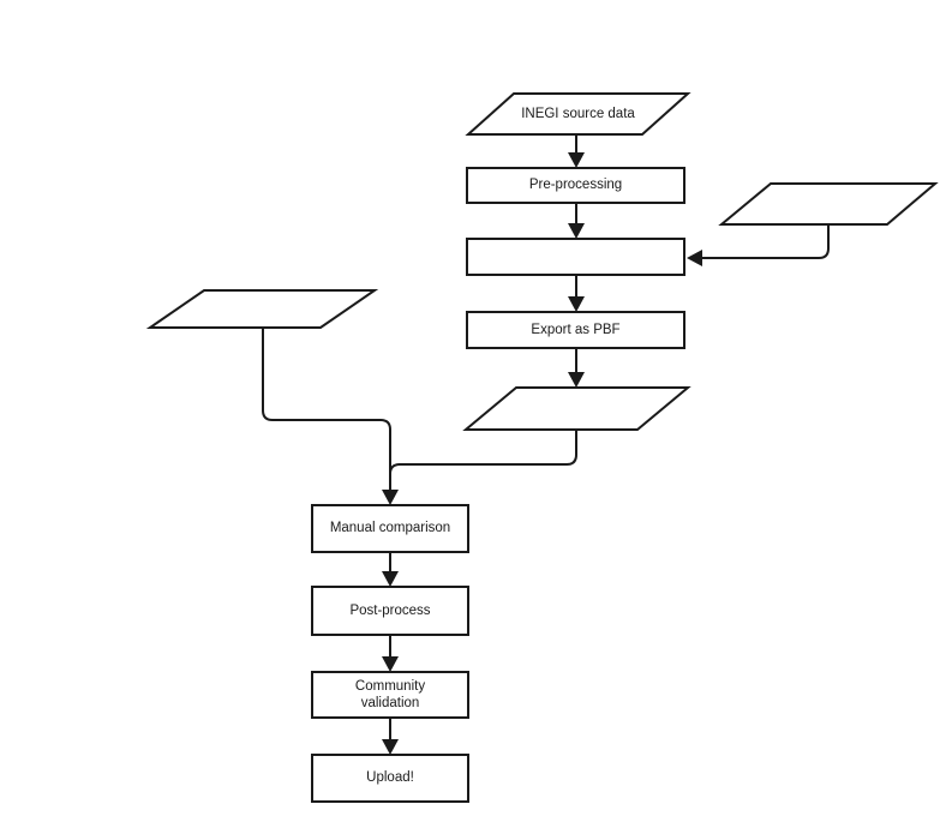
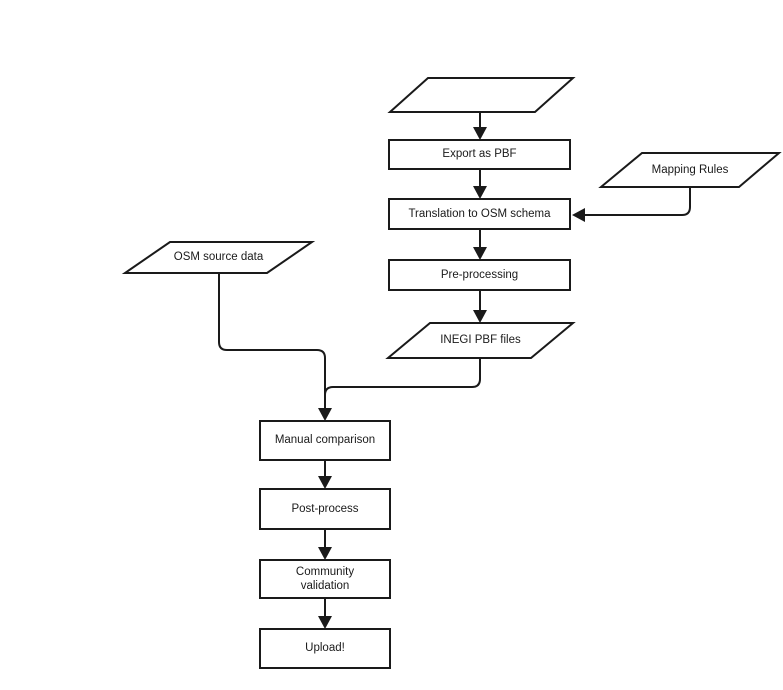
- INEGI source data
- Pre-processing
+ Export as PBF
+ Mapping Rules
+ Translation to OSM schema
- Export as PBF
+ Pre-processing
+ INEGI PBF files
+ OSM source data
  Manual comparison
  Post-process
  Community validation
  Upload!
